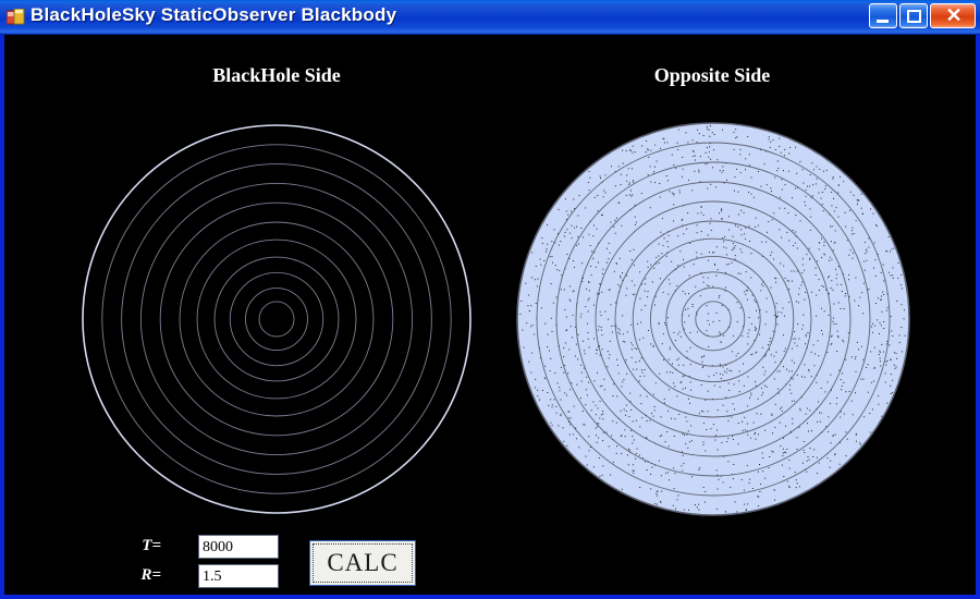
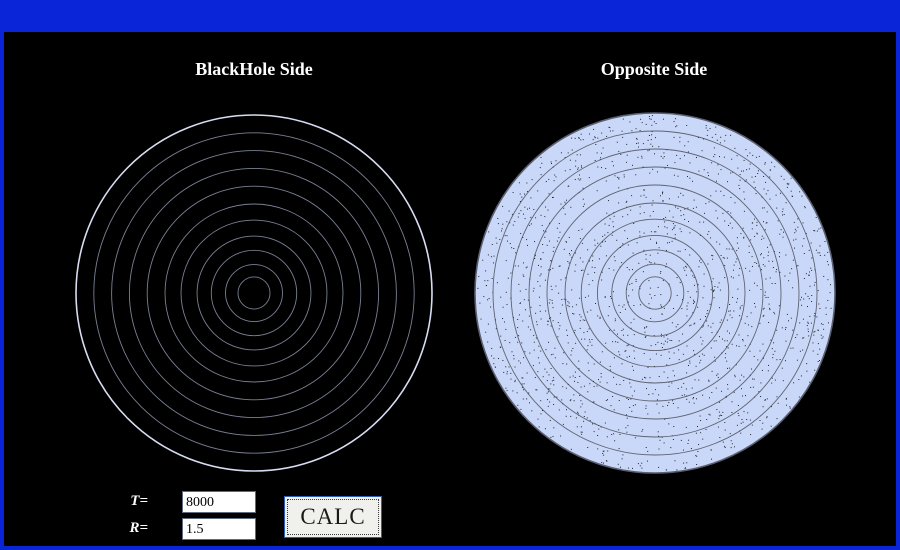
- BlackHoleSky StaticObserver Blackbody
- ✕
  BlackHole Side
  Opposite Side
  T=
  8000
  R=
  1.5
  CALC
